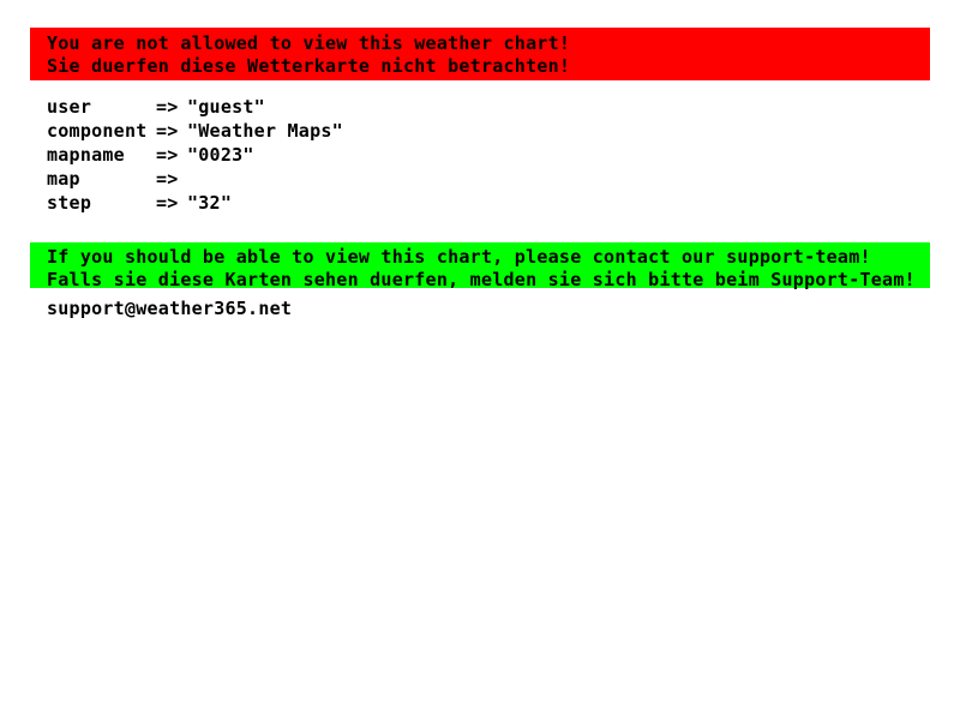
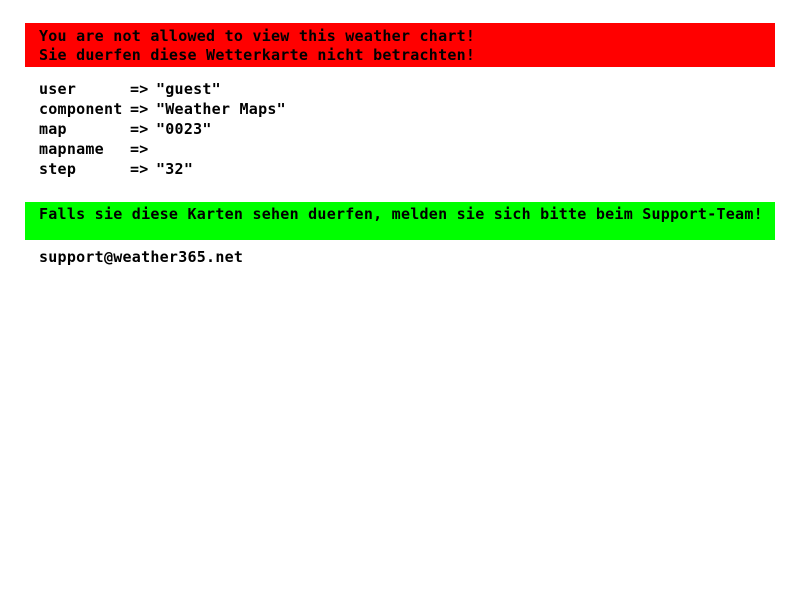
  You are not allowed to view this weather chart!
  Sie duerfen diese Wetterkarte nicht betrachten!
  user
  =>
  "guest"
  component
  =>
  "Weather Maps"
- mapname
+ map
  =>
  "0023"
- map
+ mapname
  =>
  step
  =>
  "32"
- If you should be able to view this chart, please contact our support-team!
  Falls sie diese Karten sehen duerfen, melden sie sich bitte beim Support-Team!
  support@weather365.net
